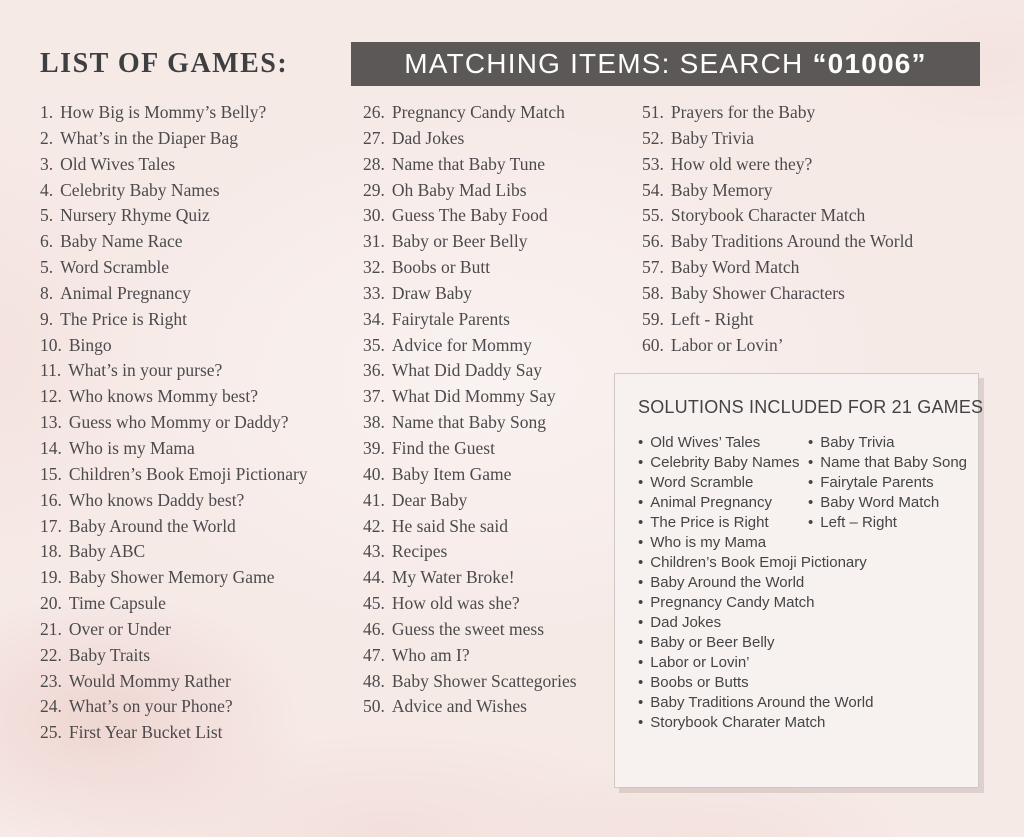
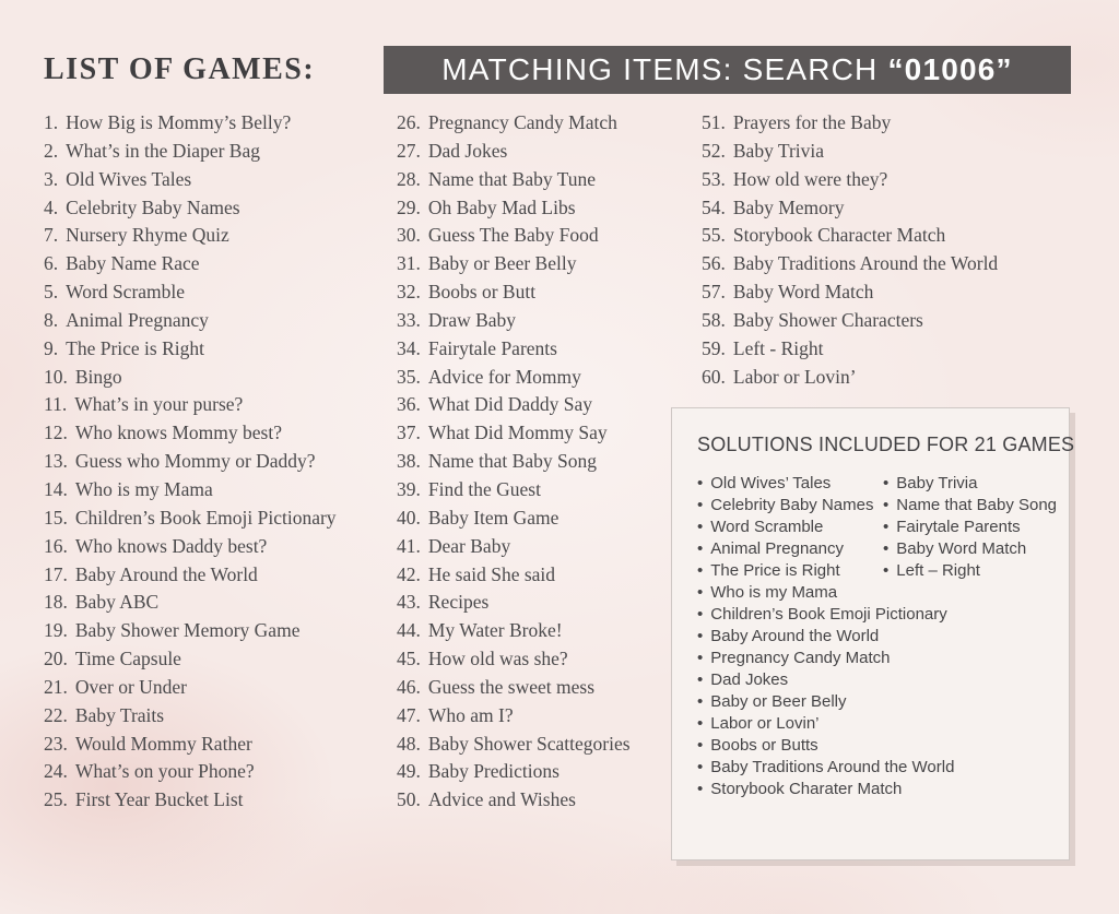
  LIST OF GAMES:
  MATCHING ITEMS: SEARCH
  “01006”
  1. How Big is Mommy’s Belly?
  2. What’s in the Diaper Bag
  3. Old Wives Tales
  4. Celebrity Baby Names
- 5. Nursery Rhyme Quiz
+ 7. Nursery Rhyme Quiz
  6. Baby Name Race
  5. Word Scramble
  8. Animal Pregnancy
  9. The Price is Right
  10. Bingo
  11. What’s in your purse?
  12. Who knows Mommy best?
  13. Guess who Mommy or Daddy?
  14. Who is my Mama
  15. Children’s Book Emoji Pictionary
  16. Who knows Daddy best?
  17. Baby Around the World
  18. Baby ABC
  19. Baby Shower Memory Game
  20. Time Capsule
  21. Over or Under
  22. Baby Traits
  23. Would Mommy Rather
  24. What’s on your Phone?
  25. First Year Bucket List
  26. Pregnancy Candy Match
  27. Dad Jokes
  28. Name that Baby Tune
  29. Oh Baby Mad Libs
  30. Guess The Baby Food
  31. Baby or Beer Belly
  32. Boobs or Butt
  33. Draw Baby
  34. Fairytale Parents
  35. Advice for Mommy
  36. What Did Daddy Say
  37. What Did Mommy Say
  38. Name that Baby Song
  39. Find the Guest
  40. Baby Item Game
  41. Dear Baby
  42. He said She said
  43. Recipes
  44. My Water Broke!
  45. How old was she?
  46. Guess the sweet mess
  47. Who am I?
  48. Baby Shower Scattegories
+ 49. Baby Predictions
  50. Advice and Wishes
  51. Prayers for the Baby
  52. Baby Trivia
  53. How old were they?
  54. Baby Memory
  55. Storybook Character Match
  56. Baby Traditions Around the World
  57. Baby Word Match
  58. Baby Shower Characters
  59. Left - Right
  60. Labor or Lovin’
  SOLUTIONS INCLUDED FOR 21 GAMES
  • Old Wives’ Tales
  • Celebrity Baby Names
  • Word Scramble
  • Animal Pregnancy
  • The Price is Right
  • Who is my Mama
  • Children’s Book Emoji Pictionary
  • Baby Around the World
  • Pregnancy Candy Match
  • Dad Jokes
  • Baby or Beer Belly
  • Labor or Lovin’
  • Boobs or Butts
  • Baby Traditions Around the World
  • Storybook Charater Match
  • Baby Trivia
  • Name that Baby Song
  • Fairytale Parents
  • Baby Word Match
  • Left – Right
